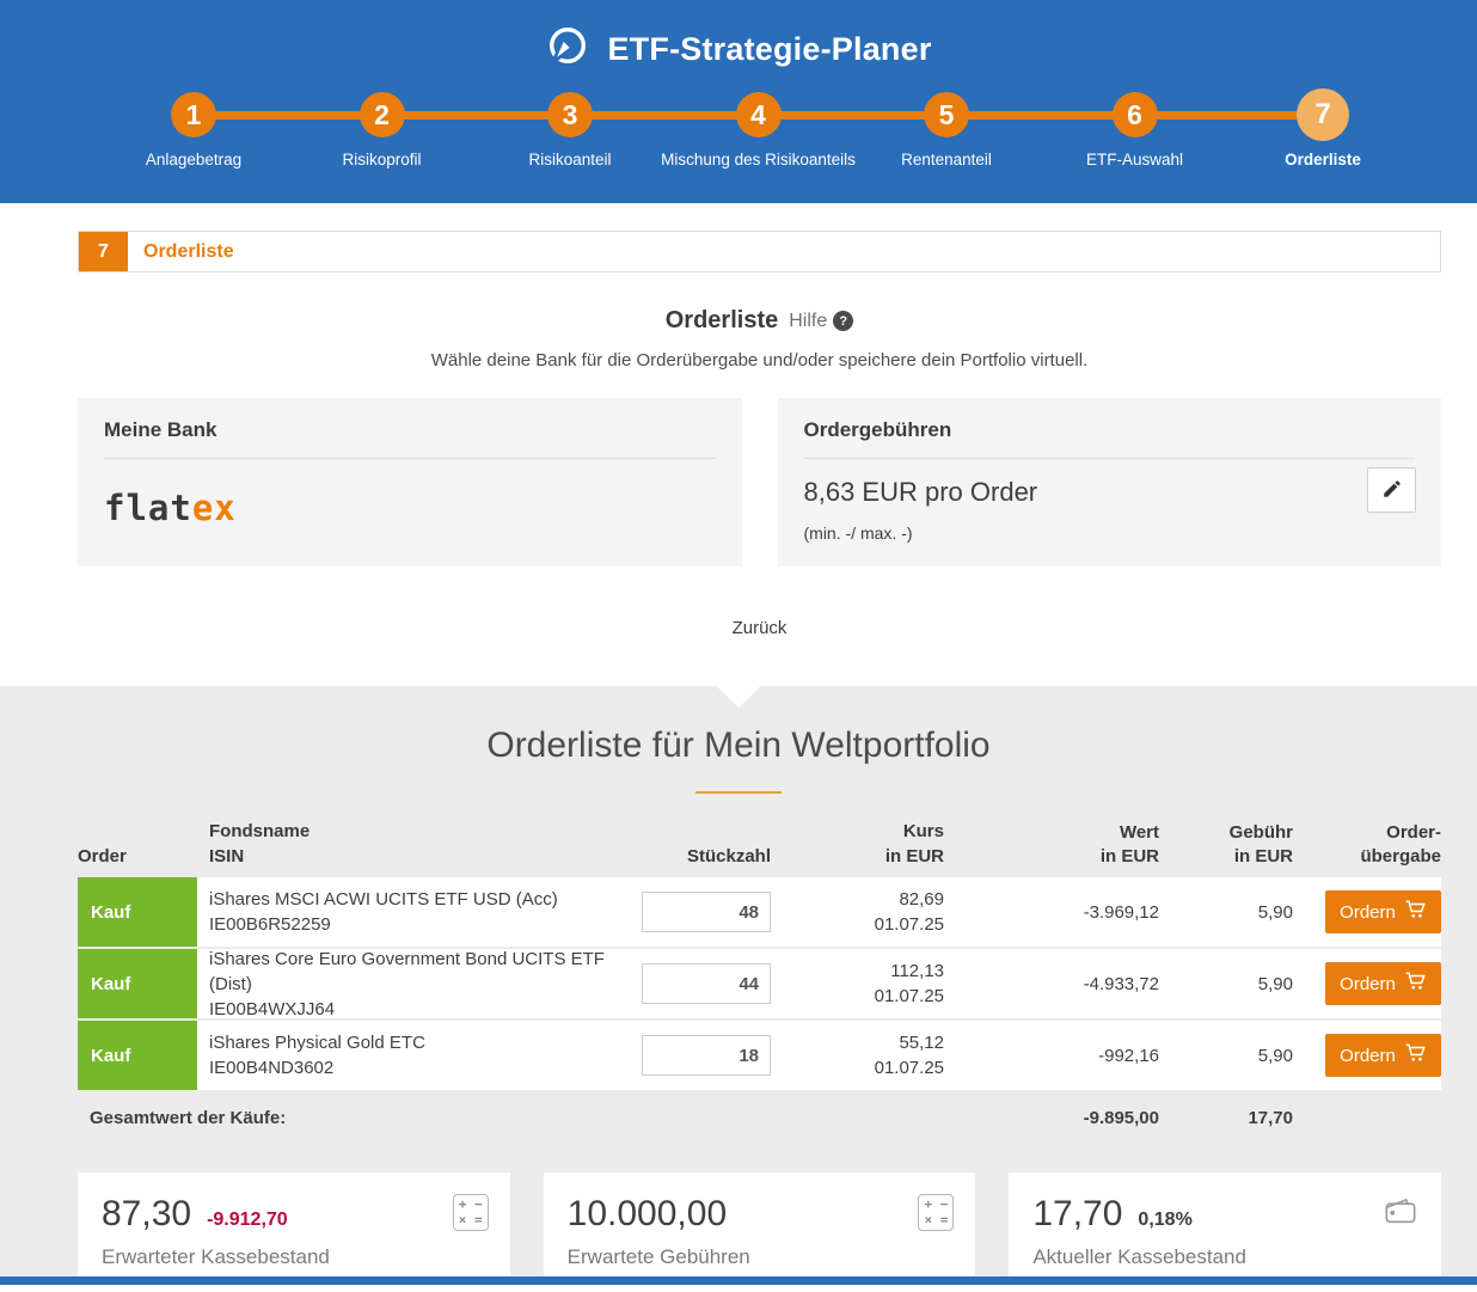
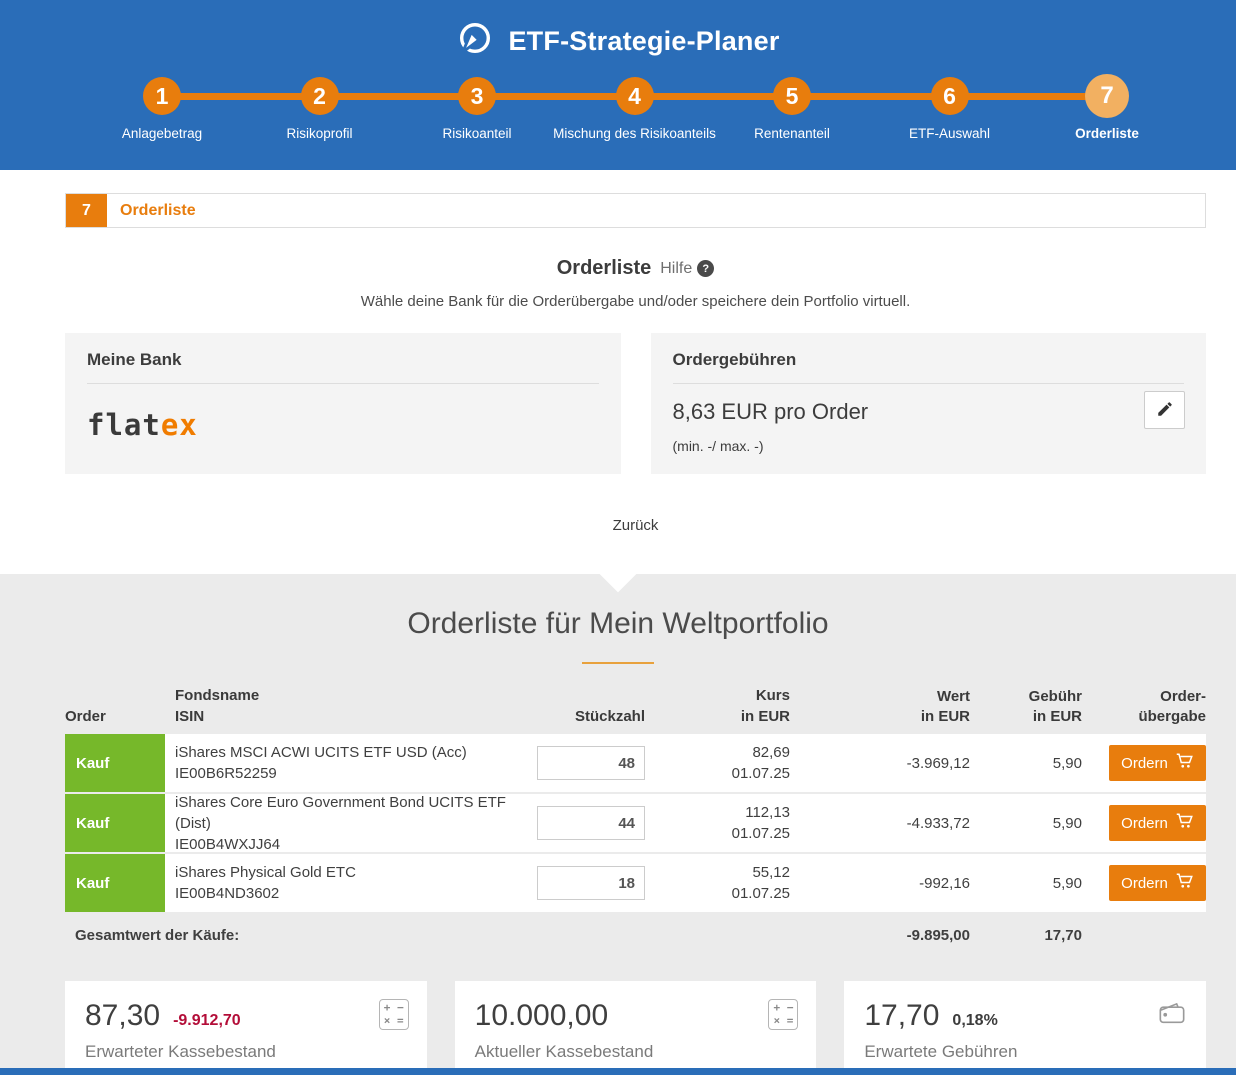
  ETF-Strategie-Planer
  1
  Anlagebetrag
  2
  Risikoprofil
  3
  Risikoanteil
  4
  Mischung des Risikoanteils
  5
  Rentenanteil
  6
  ETF-Auswahl
  7
  Orderliste
  7
  Orderliste
  Orderliste
  Hilfe
  ?
  Wähle deine Bank für die Orderübergabe und/oder speichere dein Portfolio virtuell.
  Meine Bank
  flatex
  Ordergebühren
  8,63 EUR pro Order
  (min. -/ max. -)
  Zurück
  Orderliste für Mein Weltportfolio
  Order
  Fondsname
  ISIN
  Stückzahl
  Kurs
  in EUR
  Wert
  in EUR
  Gebühr
  in EUR
  Order-
  übergabe
  Kauf
  iShares MSCI ACWI UCITS ETF USD (Acc)
  IE00B6R52259
  48
  82,69
  01.07.25
  -3.969,12
  5,90
  Ordern
  Kauf
  iShares Core Euro Government Bond UCITS ETF (Dist)
  IE00B4WXJJ64
  44
  112,13
  01.07.25
  -4.933,72
  5,90
  Ordern
  Kauf
  iShares Physical Gold ETC
  IE00B4ND3602
  18
  55,12
  01.07.25
  -992,16
  5,90
  Ordern
  Gesamtwert der Käufe:
  -9.895,00
  17,70
  87,30
  -9.912,70
  Erwarteter Kassebestand
  + −
  × =
  10.000,00
- Erwartete Gebühren
+ Aktueller Kassebestand
  + −
  × =
  17,70
  0,18%
- Aktueller Kassebestand
+ Erwartete Gebühren
